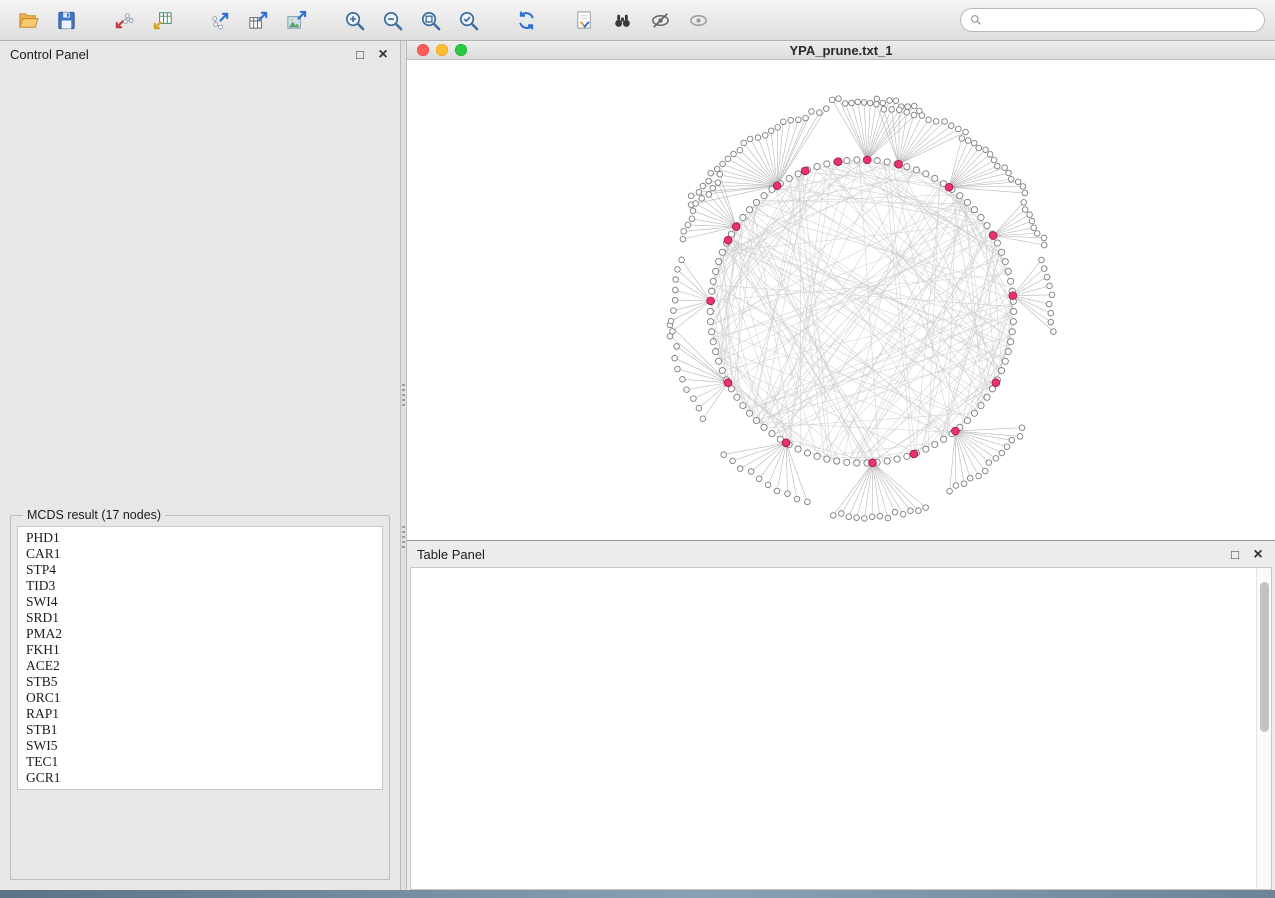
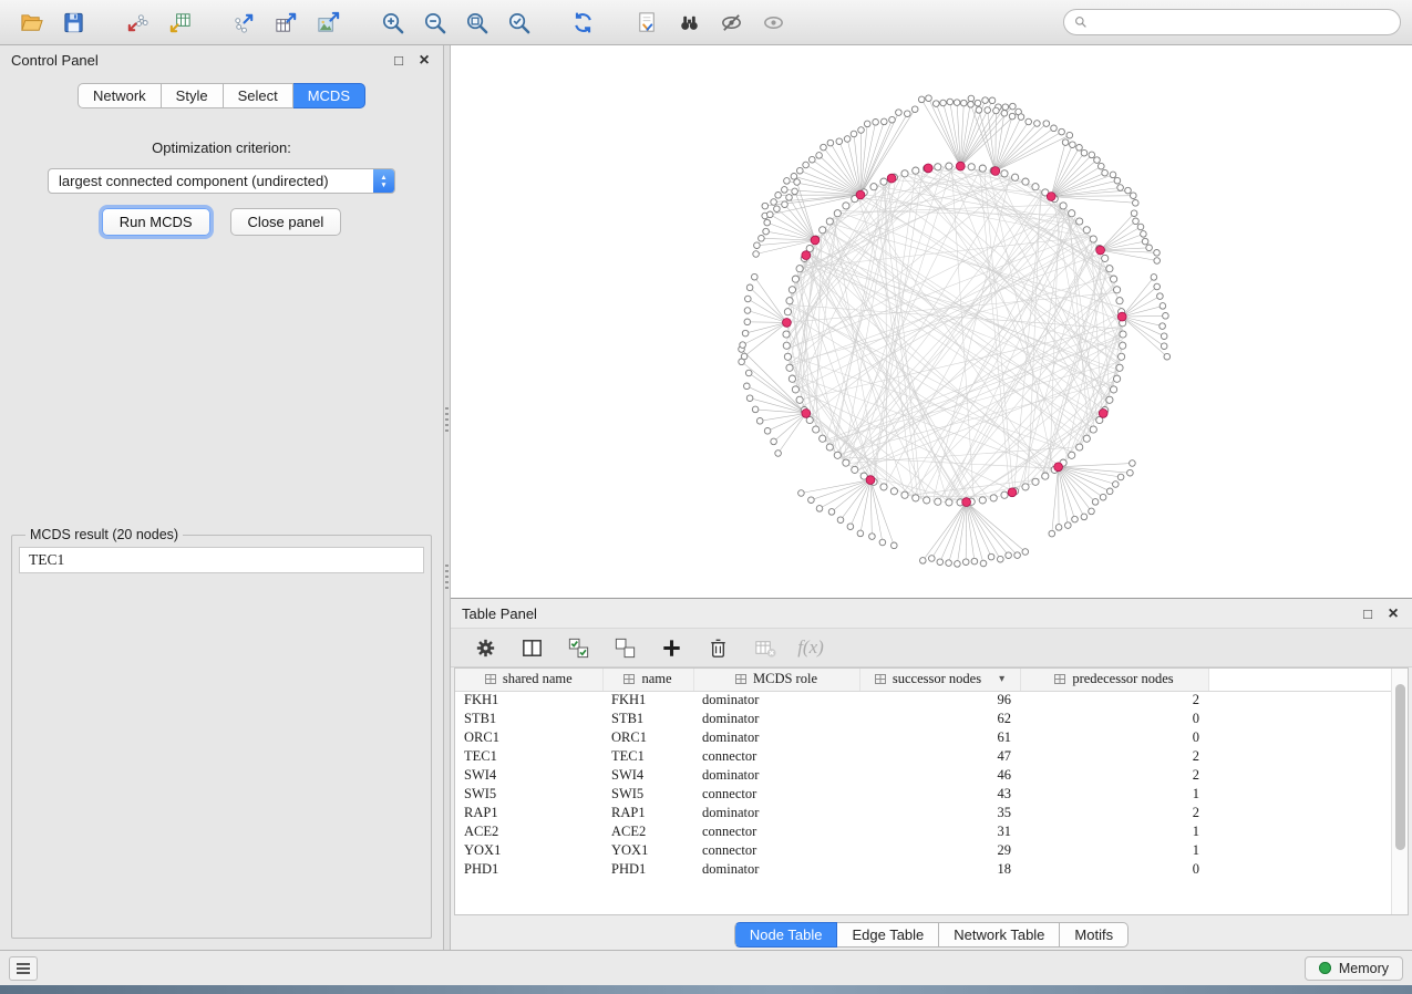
  Control Panel
  □
  ×
+ Network
+ Style
+ Select
+ MCDS
+ Optimization criterion:
+ largest connected component (undirected)
+ Run MCDS
+ Close panel
- MCDS result (17 nodes)
+ MCDS result (20 nodes)
- PHD1
- CAR1
- STP4
- TID3
- SWI4
- SRD1
- PMA2
- FKH1
- ACE2
- STB5
- ORC1
- RAP1
- STB1
- SWI5
  TEC1
- GCR1
- YPA_prune.txt_1
  Table Panel
  □
  ×
+ f(x)
+ shared name	name	MCDS role	successor nodes ▾	predecessor nodes
+ FKH1	FKH1	dominator	96	2
+ STB1	STB1	dominator	62	0
+ ORC1	ORC1	dominator	61	0
+ TEC1	TEC1	connector	47	2
+ SWI4	SWI4	dominator	46	2
+ SWI5	SWI5	connector	43	1
+ RAP1	RAP1	dominator	35	2
+ ACE2	ACE2	connector	31	1
+ YOX1	YOX1	connector	29	1
+ PHD1	PHD1	dominator	18	0
+ Node Table
+ Edge Table
+ Network Table
+ Motifs
+ Memory
